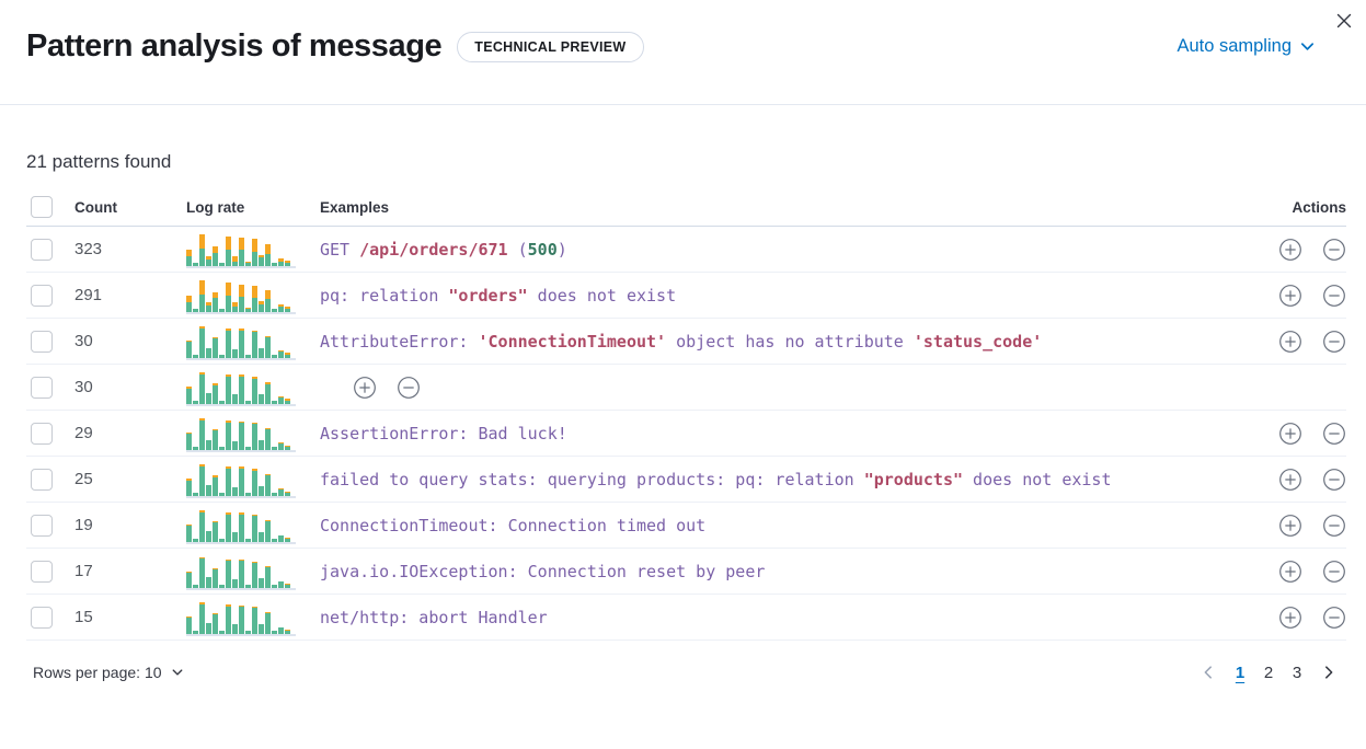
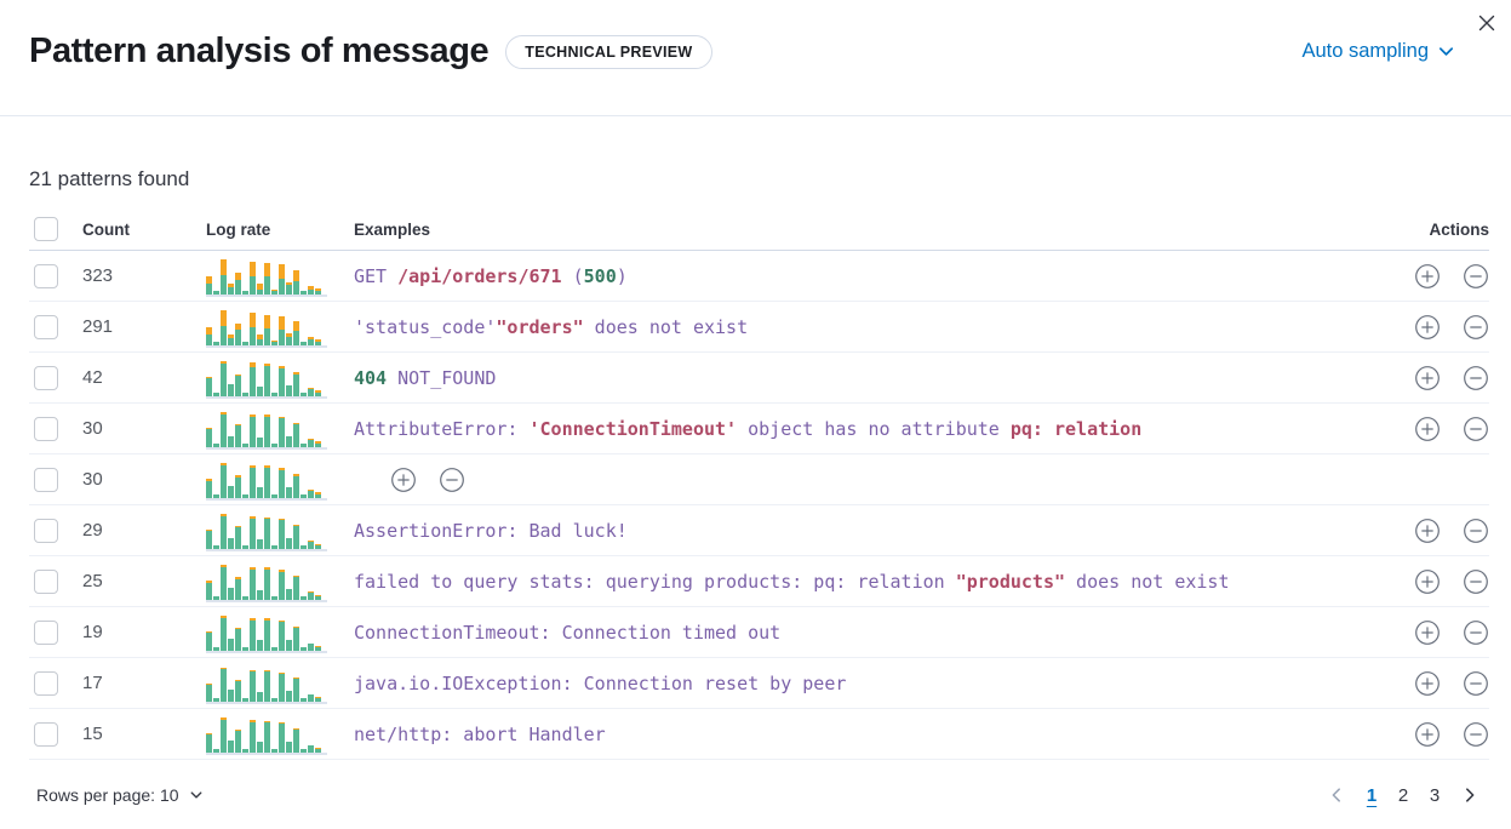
  Pattern analysis of message
  TECHNICAL PREVIEW
  Auto sampling
  21 patterns found
  Count
  Log rate
  Examples
  Actions
  323
  GET /api/orders/671 (500)
  291
- pq: relation "orders" does not exist
+ 'status_code'"orders" does not exist
+ 42
+ 404 NOT_FOUND
  30
- AttributeError: 'ConnectionTimeout' object has no attribute 'status_code'
+ AttributeError: 'ConnectionTimeout' object has no attribute pq: relation
  30
  29
  AssertionError: Bad luck!
  25
  failed to query stats: querying products: pq: relation "products" does not exist
  19
  ConnectionTimeout: Connection timed out
  17
  java.io.IOException: Connection reset by peer
  15
  net/http: abort Handler
  Rows per page: 10
  1 2 3
